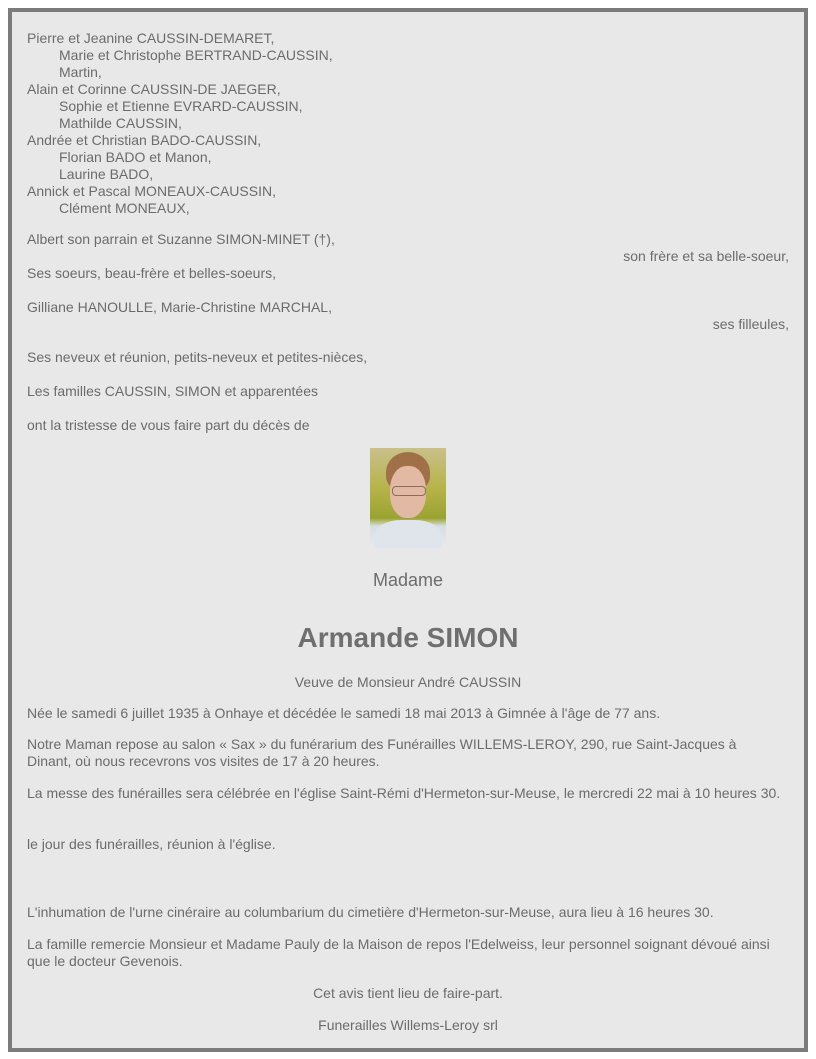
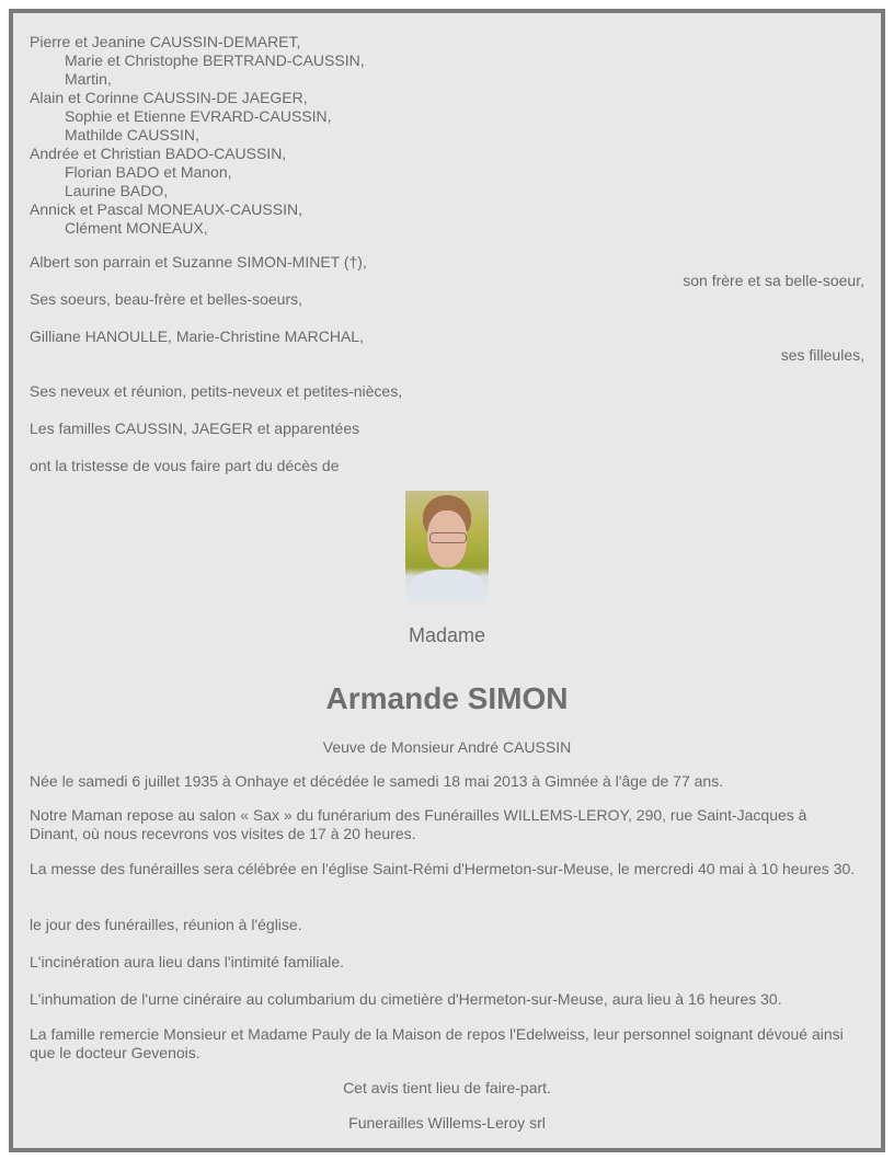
  Pierre et Jeanine CAUSSIN-DEMARET,
  Marie et Christophe BERTRAND-CAUSSIN,
  Martin,
  Alain et Corinne CAUSSIN-DE JAEGER,
  Sophie et Etienne EVRARD-CAUSSIN,
  Mathilde CAUSSIN,
  Andrée et Christian BADO-CAUSSIN,
  Florian BADO et Manon,
  Laurine BADO,
  Annick et Pascal MONEAUX-CAUSSIN,
  Clément MONEAUX,
  Albert son parrain et Suzanne SIMON-MINET (†),
  son frère et sa belle-soeur,
  Ses soeurs, beau-frère et belles-soeurs,
  Gilliane HANOULLE, Marie-Christine MARCHAL,
  ses filleules,
  Ses neveux et réunion, petits-neveux et petites-nièces,
- Les familles CAUSSIN, SIMON et apparentées
+ Les familles CAUSSIN, JAEGER et apparentées
  ont la tristesse de vous faire part du décès de
  Madame
  Armande SIMON
  Veuve de Monsieur André CAUSSIN
  Née le samedi 6 juillet 1935 à Onhaye et décédée le samedi 18 mai 2013 à Gimnée à l'âge de 77 ans.
  Notre Maman repose au salon « Sax » du funérarium des Funérailles WILLEMS-LEROY, 290, rue Saint-Jacques à Dinant, où nous recevrons vos visites de 17 à 20 heures.
- La messe des funérailles sera célébrée en l'église Saint-Rémi d'Hermeton-sur-Meuse, le mercredi 22 mai à 10 heures 30.
+ La messe des funérailles sera célébrée en l'église Saint-Rémi d'Hermeton-sur-Meuse, le mercredi 40 mai à 10 heures 30.
  le jour des funérailles, réunion à l'église.
+ L'incinération aura lieu dans l'intimité familiale.
  L'inhumation de l'urne cinéraire au columbarium du cimetière d'Hermeton-sur-Meuse, aura lieu à 16 heures 30.
  La famille remercie Monsieur et Madame Pauly de la Maison de repos l'Edelweiss, leur personnel soignant dévoué ainsi que le docteur Gevenois.
  Cet avis tient lieu de faire-part.
  Funerailles Willems-Leroy srl
